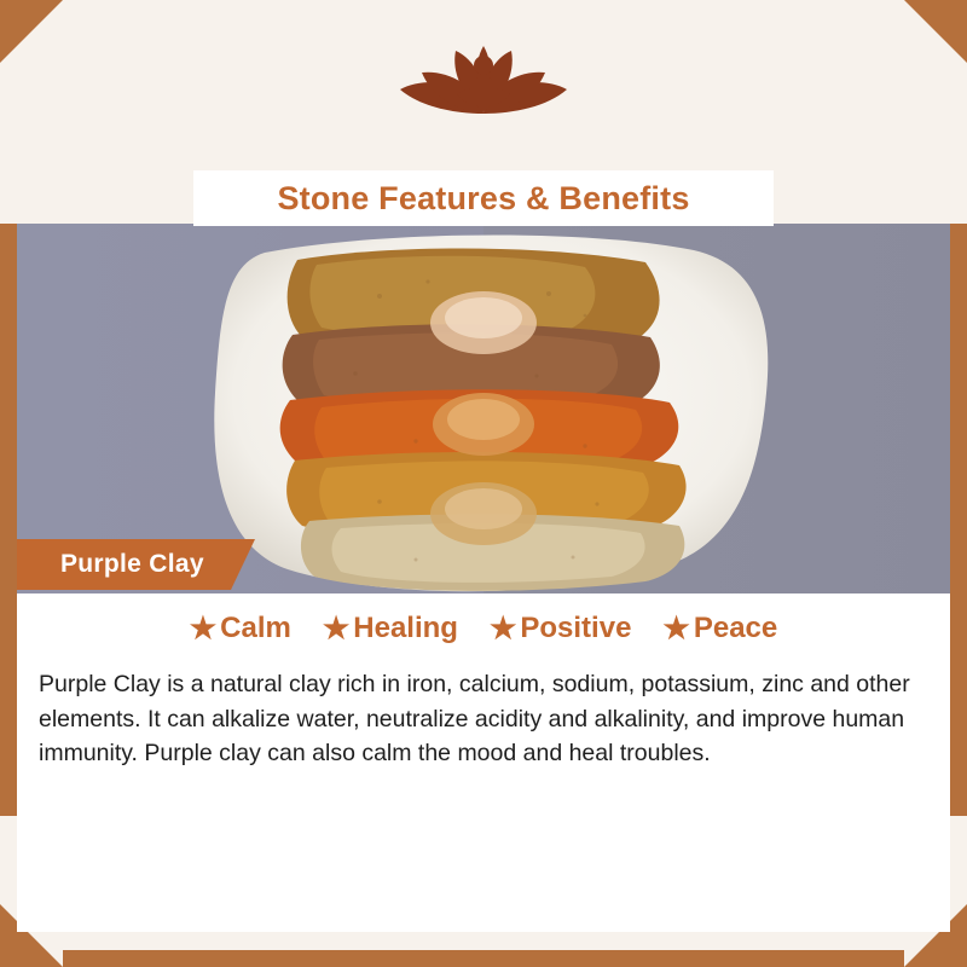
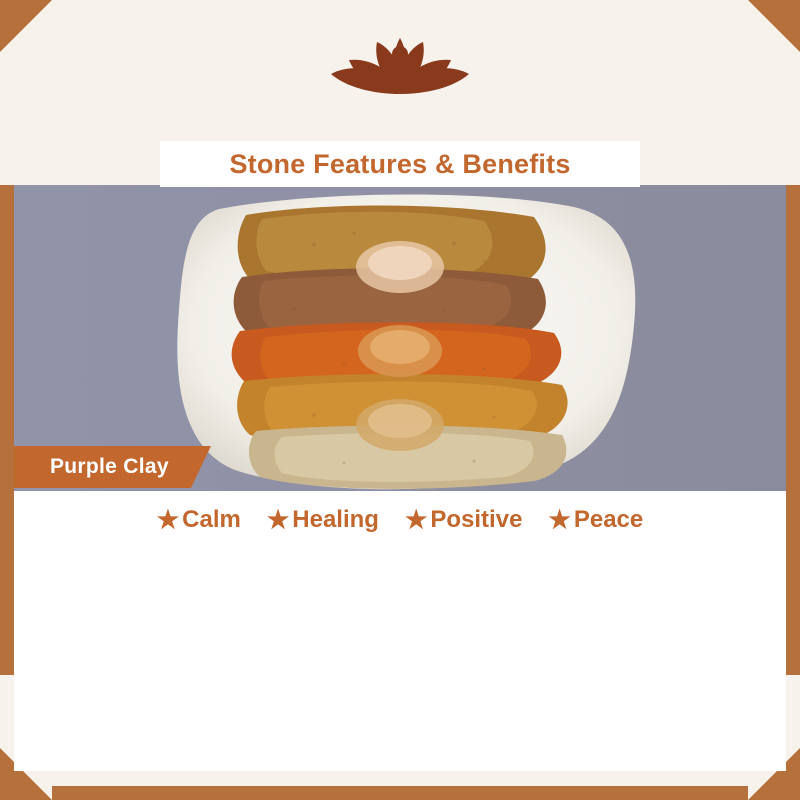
  Stone Features & Benefits
  Purple Clay
  ★
  Calm
  ★
  Healing
  ★
  Positive
  ★
  Peace
- Purple Clay is a natural clay rich in iron, calcium, sodium, potassium, zinc and other elements. It can alkalize water, neutralize acidity and alkalinity, and improve human immunity. Purple clay can also calm the mood and heal troubles.
